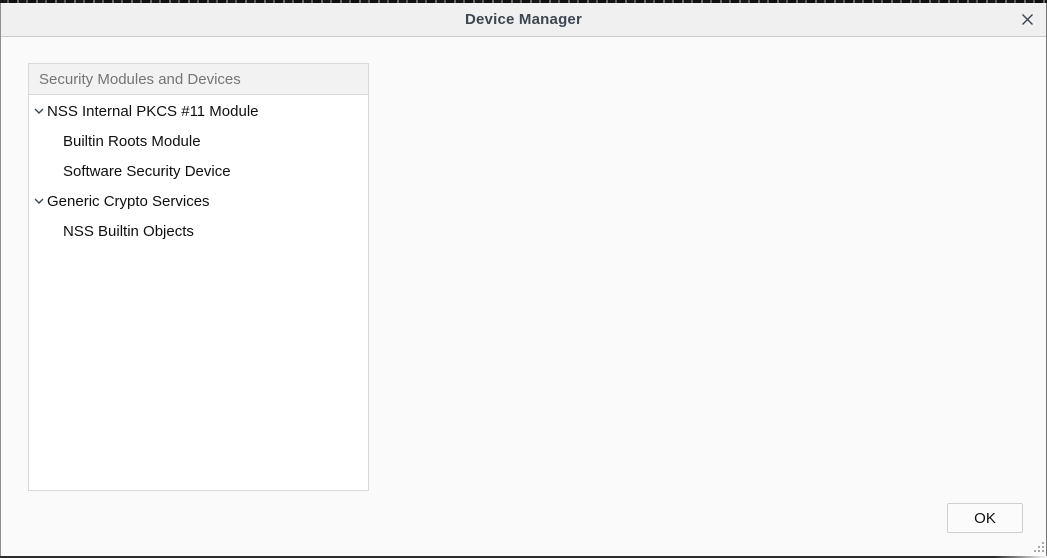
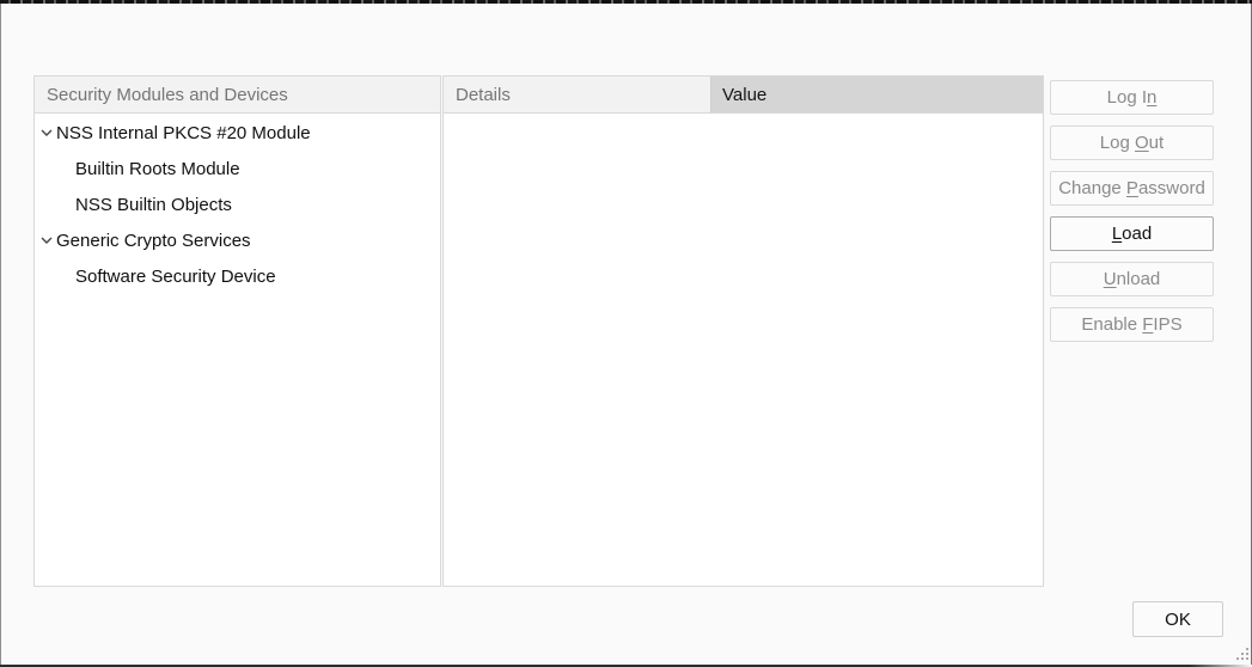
- Device Manager
  Security Modules and Devices
- NSS Internal PKCS #11 Module
+ NSS Internal PKCS #20 Module
  Builtin Roots Module
- Software Security Device
+ NSS Builtin Objects
  Generic Crypto Services
- NSS Builtin Objects
+ Software Security Device
+ Details
+ Value
+ Log In
+ Log Out
+ Change Password
+ Load
+ Unload
+ Enable FIPS
  OK
